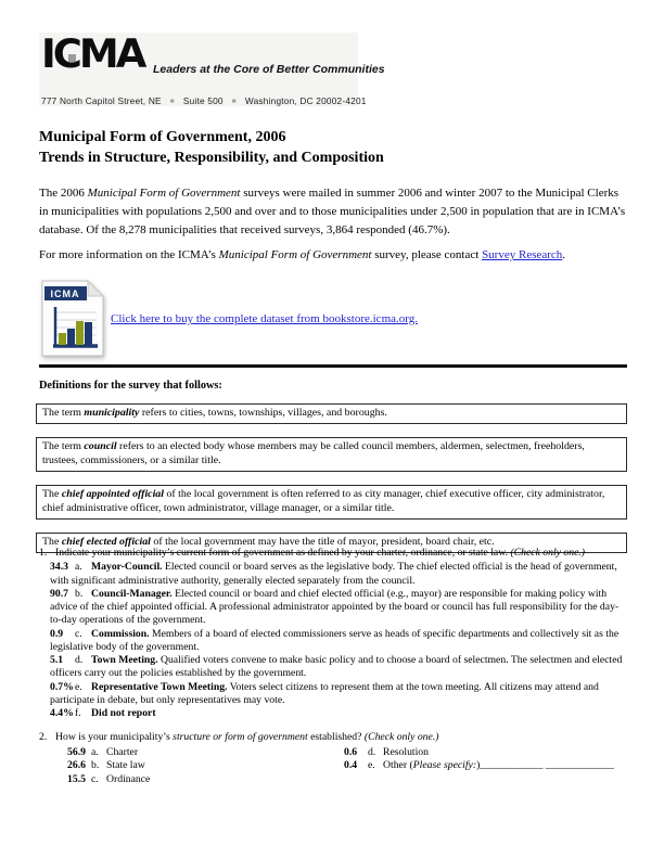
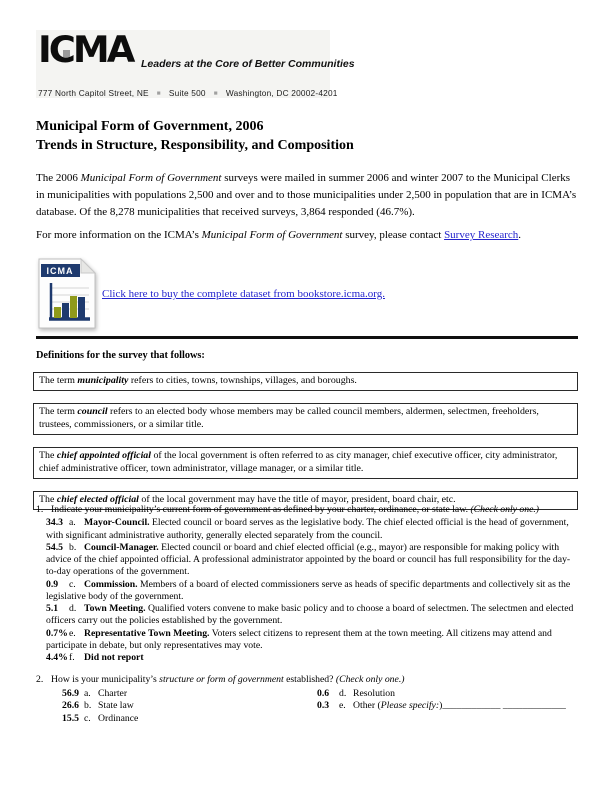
  ICMA
  Leaders at the Core of Better Communities
  777 North Capitol Street, NE Suite 500 Washington, DC 20002-4201
  Municipal Form of Government, 2006
  Trends in Structure, Responsibility, and Composition
  The 2006 Municipal Form of Government surveys were mailed in summer 2006 and winter 2007 to the Municipal Clerks in municipalities with populations 2,500 and over and to those municipalities under 2,500 in population that are in ICMA’s database. Of the 8,278 municipalities that received surveys, 3,864 responded (46.7%).
  For more information on the ICMA’s Municipal Form of Government survey, please contact Survey Research.
  ICMA
  Click here to buy the complete dataset from bookstore.icma.org.
  Definitions for the survey that follows:
  The term municipality refers to cities, towns, townships, villages, and boroughs.
  The term council refers to an elected body whose members may be called council members, aldermen, selectmen, freeholders, trustees, commissioners, or a similar title.
  The chief appointed official of the local government is often referred to as city manager, chief executive officer, city administrator, chief administrative officer, town administrator, village manager, or a similar title.
  The chief elected official of the local government may have the title of mayor, president, board chair, etc.
  1. Indicate your municipality’s current form of government as defined by your charter, ordinance, or state law. (Check only one.)
  34.3 a. Mayor-Council. Elected council or board serves as the legislative body. The chief elected official is the head of government, with significant administrative authority, generally elected separately from the council.
- 90.7 b. Council-Manager. Elected council or board and chief elected official (e.g., mayor) are responsible for making policy with advice of the chief appointed official. A professional administrator appointed by the board or council has full responsibility for the day-to-day operations of the government.
+ 54.5 b. Council-Manager. Elected council or board and chief elected official (e.g., mayor) are responsible for making policy with advice of the chief appointed official. A professional administrator appointed by the board or council has full responsibility for the day-to-day operations of the government.
  0.9 c. Commission. Members of a board of elected commissioners serve as heads of specific departments and collectively sit as the legislative body of the government.
  5.1 d. Town Meeting. Qualified voters convene to make basic policy and to choose a board of selectmen. The selectmen and elected officers carry out the policies established by the government.
  0.7%e. Representative Town Meeting. Voters select citizens to represent them at the town meeting. All citizens may attend and participate in debate, but only representatives may vote.
  4.4%f. Did not report
  2. How is your municipality’s structure or form of government established? (Check only one.)
  56.9 a. Charter
  26.6 b. State law
  15.5 c. Ordinance
  0.6 d. Resolution
- 0.4 e. Other (Please specify:)____________ _____________
+ 0.3 e. Other (Please specify:)____________ _____________
